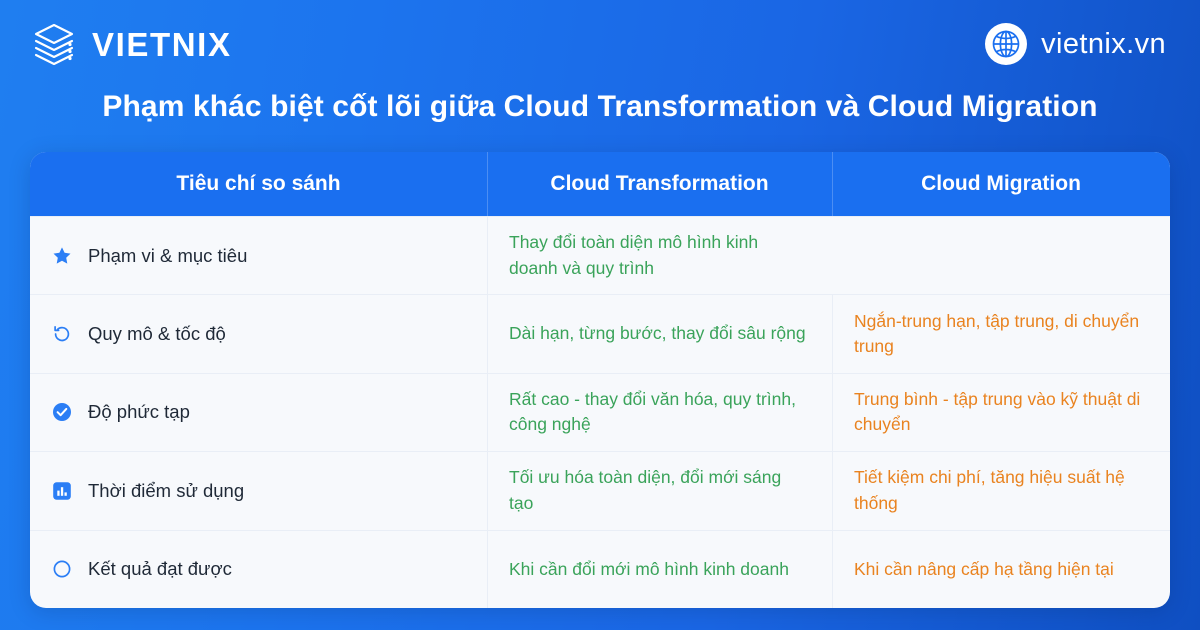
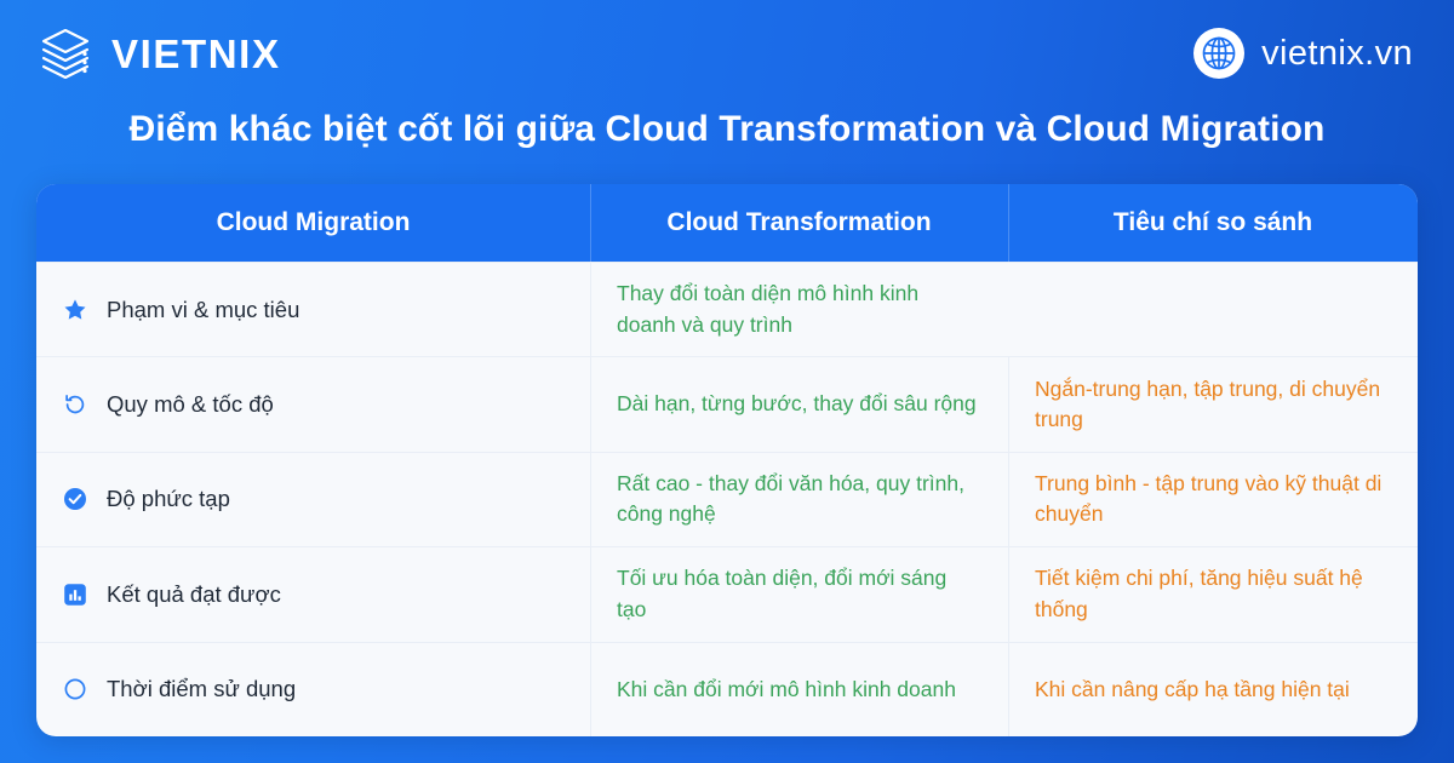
  VIETNIX
  vietnix.vn
- Phạm khác biệt cốt lõi giữa Cloud Transformation và Cloud Migration
+ Điểm khác biệt cốt lõi giữa Cloud Transformation và Cloud Migration
- Tiêu chí so sánh
+ Cloud Migration
  Cloud Transformation
- Cloud Migration
+ Tiêu chí so sánh
  Phạm vi & mục tiêu
  Thay đổi toàn diện mô hình kinh doanh và quy trình
  Quy mô & tốc độ
  Dài hạn, từng bước, thay đổi sâu rộng
  Ngắn-trung hạn, tập trung, di chuyển trung
  Độ phức tạp
  Rất cao - thay đổi văn hóa, quy trình, công nghệ
  Trung bình - tập trung vào kỹ thuật di chuyển
- Thời điểm sử dụng
+ Kết quả đạt được
  Tối ưu hóa toàn diện, đổi mới sáng tạo
  Tiết kiệm chi phí, tăng hiệu suất hệ thống
- Kết quả đạt được
+ Thời điểm sử dụng
  Khi cần đổi mới mô hình kinh doanh
  Khi cần nâng cấp hạ tầng hiện tại
